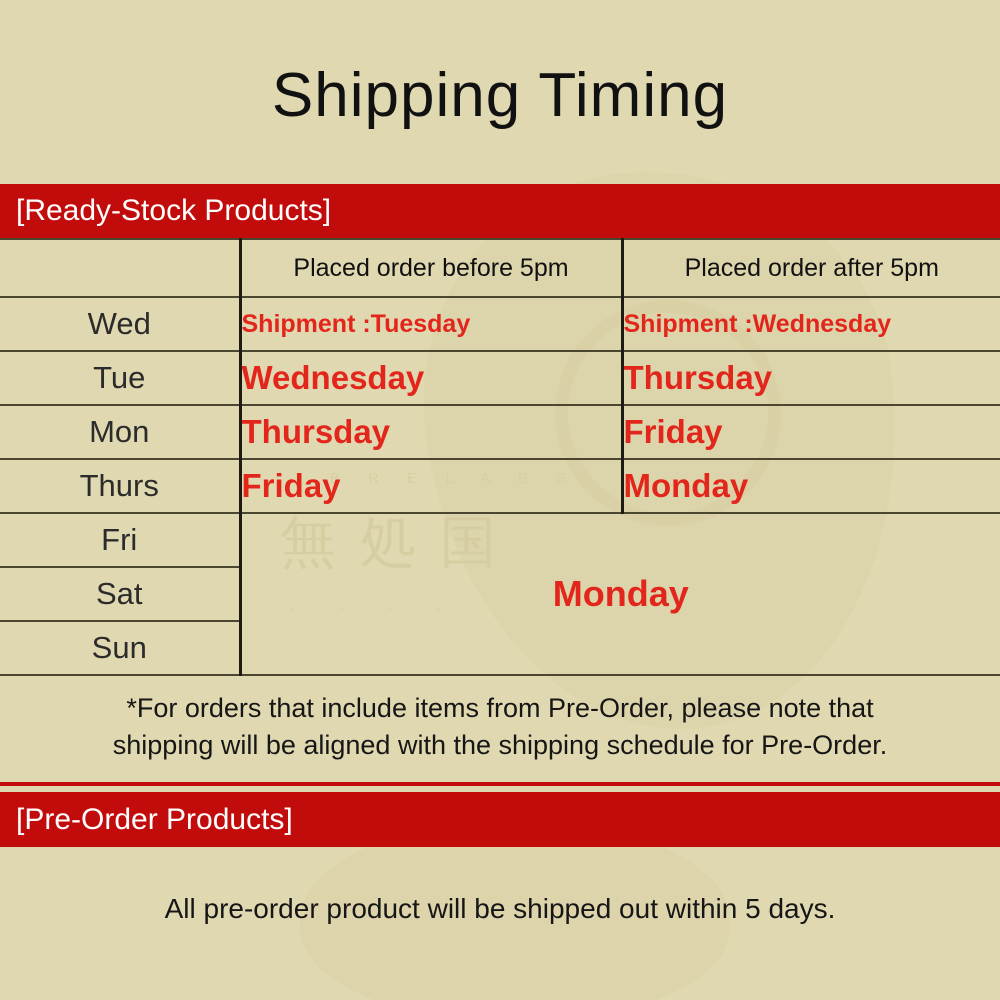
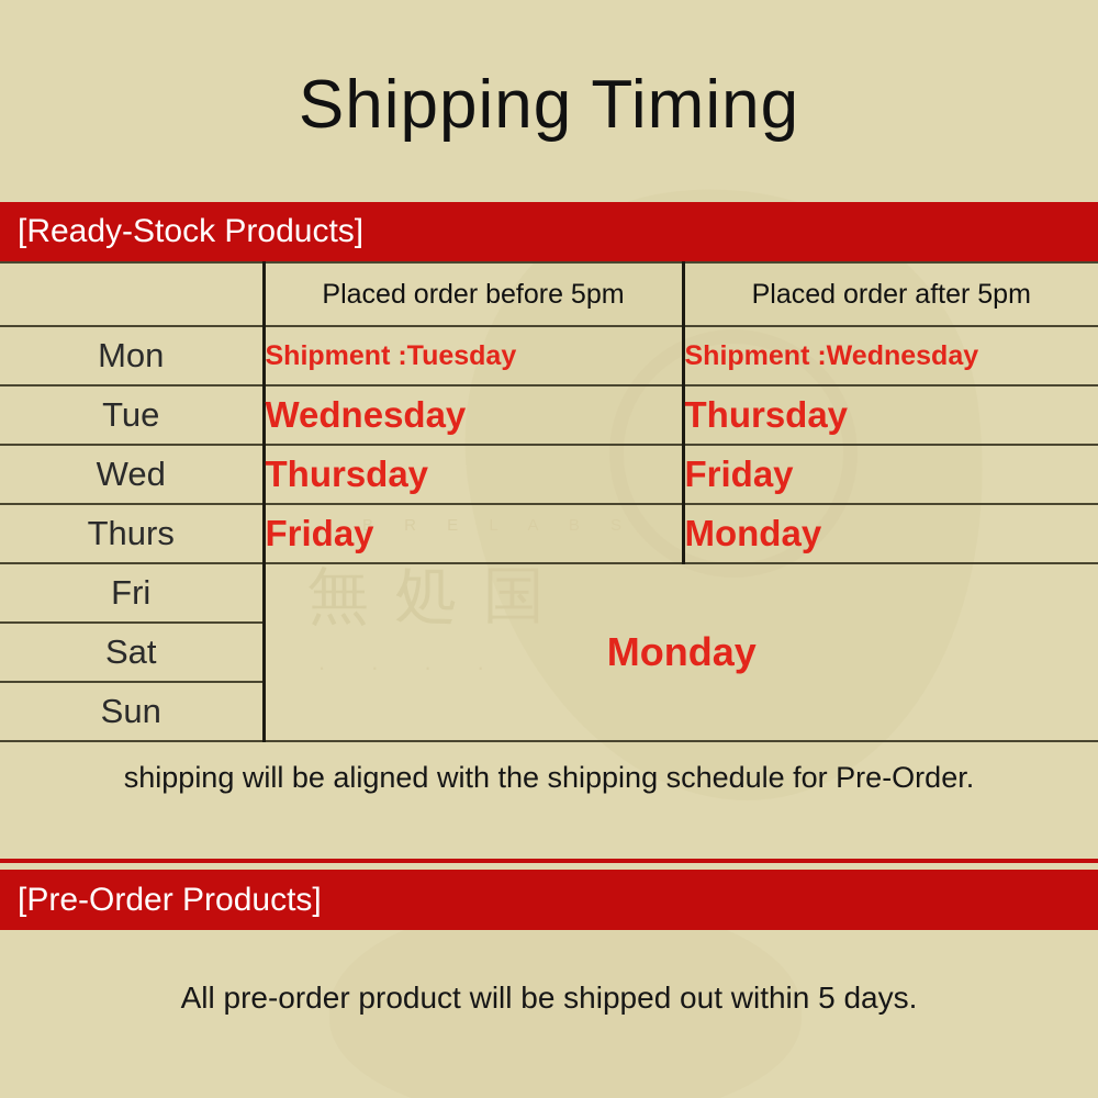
  B R E L A B S
  無処国
  Shipping Timing
  [Ready-Stock Products]
  	Placed order before 5pm	Placed order after 5pm
- Wed	Shipment :Tuesday	Shipment :Wednesday
+ Mon	Shipment :Tuesday	Shipment :Wednesday
  Tue	Wednesday	Thursday
- Mon	Thursday	Friday
+ Wed	Thursday	Friday
  Thurs	Friday	Monday
  Fri	Monday
  Sat
  Sun
- *For orders that include items from Pre-Order, please note that
  shipping will be aligned with the shipping schedule for Pre-Order.
  [Pre-Order Products]
  All pre-order product will be shipped out within 5 days.
